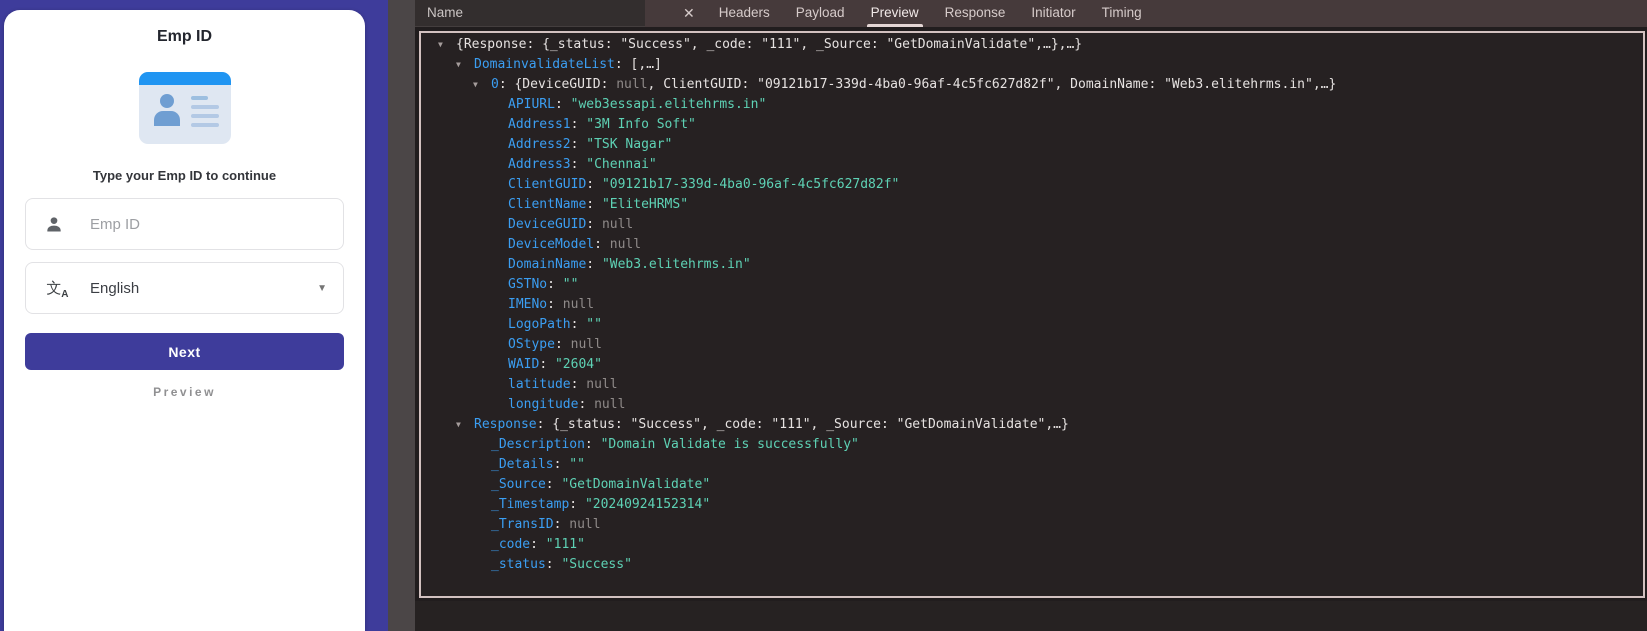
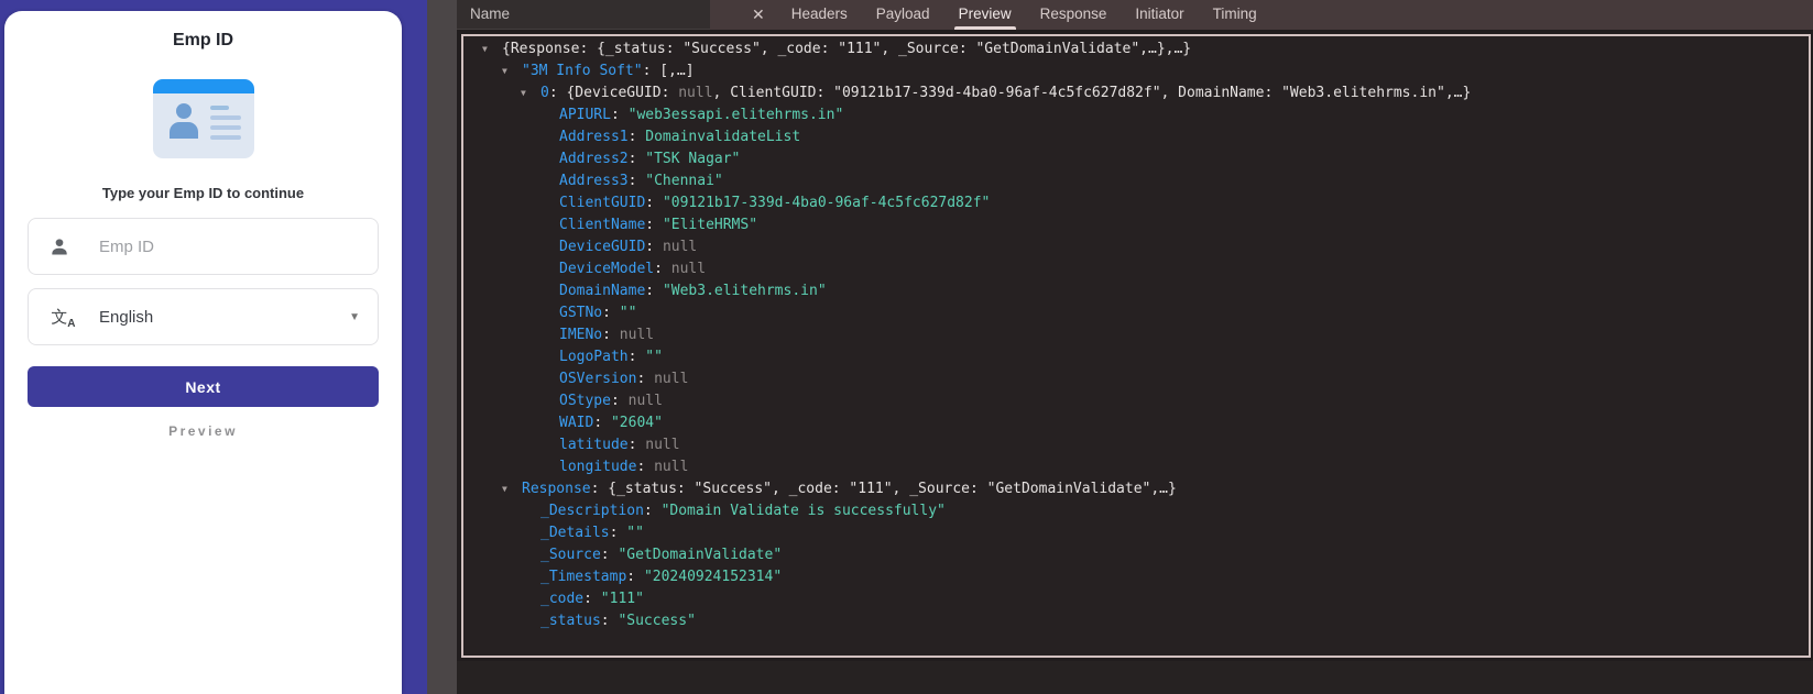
  Emp ID
  Type your Emp ID to continue
  Emp ID
  文
  A
  English
  ▼
  Next
  Preview
  Name
  ✕
  Headers
  Payload
  Preview
  Response
  Initiator
  Timing
  ▼ {Response: {_status: "Success", _code: "111", _Source: "GetDomainValidate",…},…}
- ▼ DomainvalidateList: [,…]
+ ▼ "3M Info Soft": [,…]
  ▼ 0: {DeviceGUID: null, ClientGUID: "09121b17-339d-4ba0-96af-4c5fc627d82f", DomainName: "Web3.elitehrms.in",…}
  APIURL: "web3essapi.elitehrms.in"
- Address1: "3M Info Soft"
+ Address1: DomainvalidateList
  Address2: "TSK Nagar"
  Address3: "Chennai"
  ClientGUID: "09121b17-339d-4ba0-96af-4c5fc627d82f"
  ClientName: "EliteHRMS"
  DeviceGUID: null
  DeviceModel: null
  DomainName: "Web3.elitehrms.in"
  GSTNo: ""
  IMENo: null
  LogoPath: ""
+ OSVersion: null
  OStype: null
  WAID: "2604"
  latitude: null
  longitude: null
  ▼ Response: {_status: "Success", _code: "111", _Source: "GetDomainValidate",…}
  _Description: "Domain Validate is successfully"
  _Details: ""
  _Source: "GetDomainValidate"
  _Timestamp: "20240924152314"
- _TransID: null
  _code: "111"
  _status: "Success"
